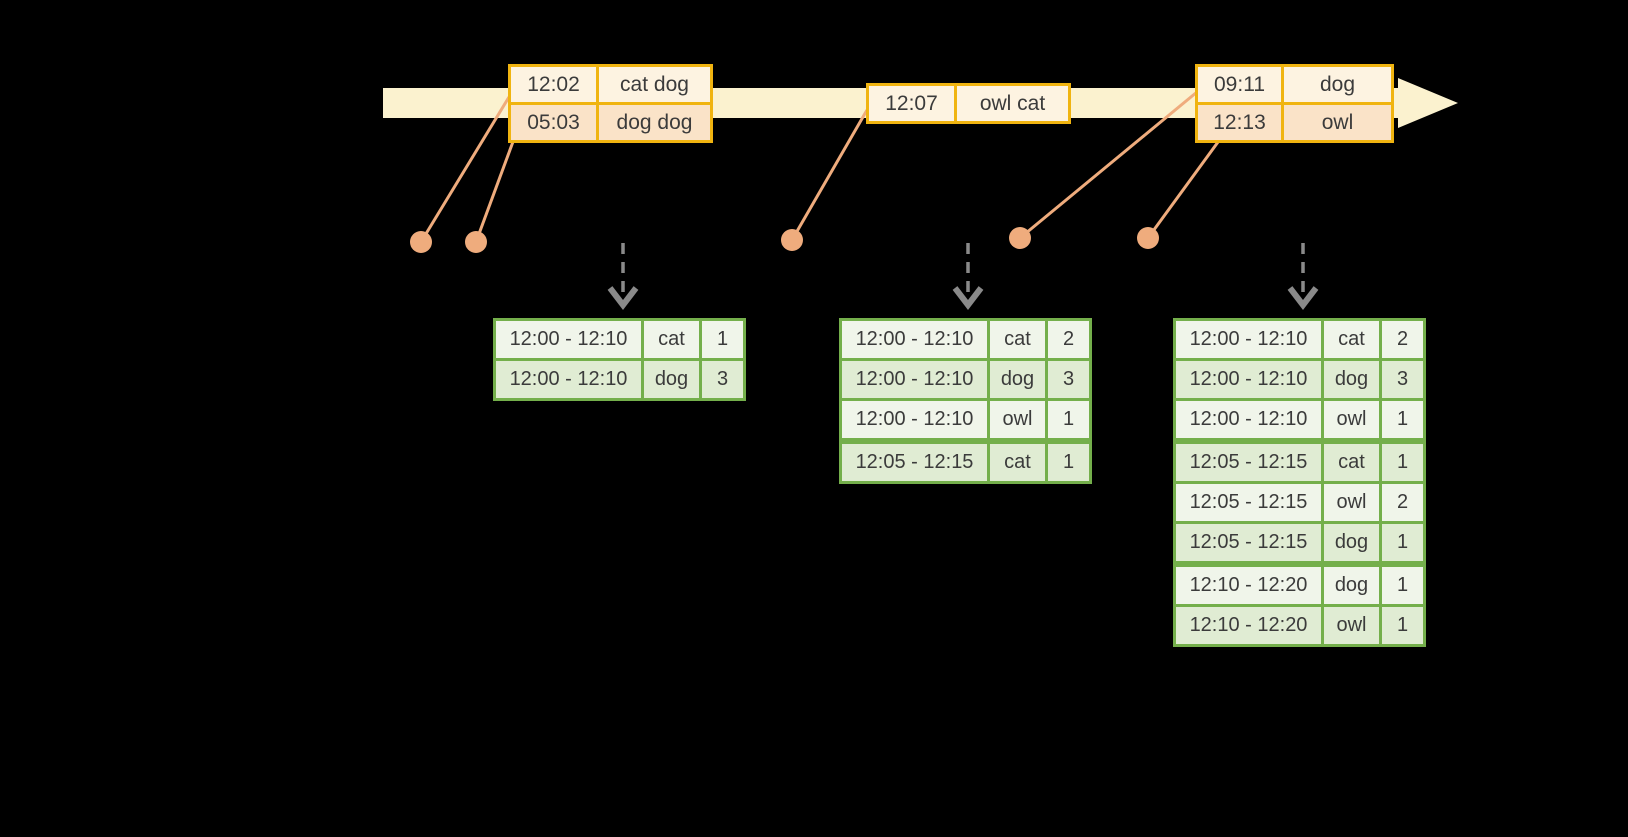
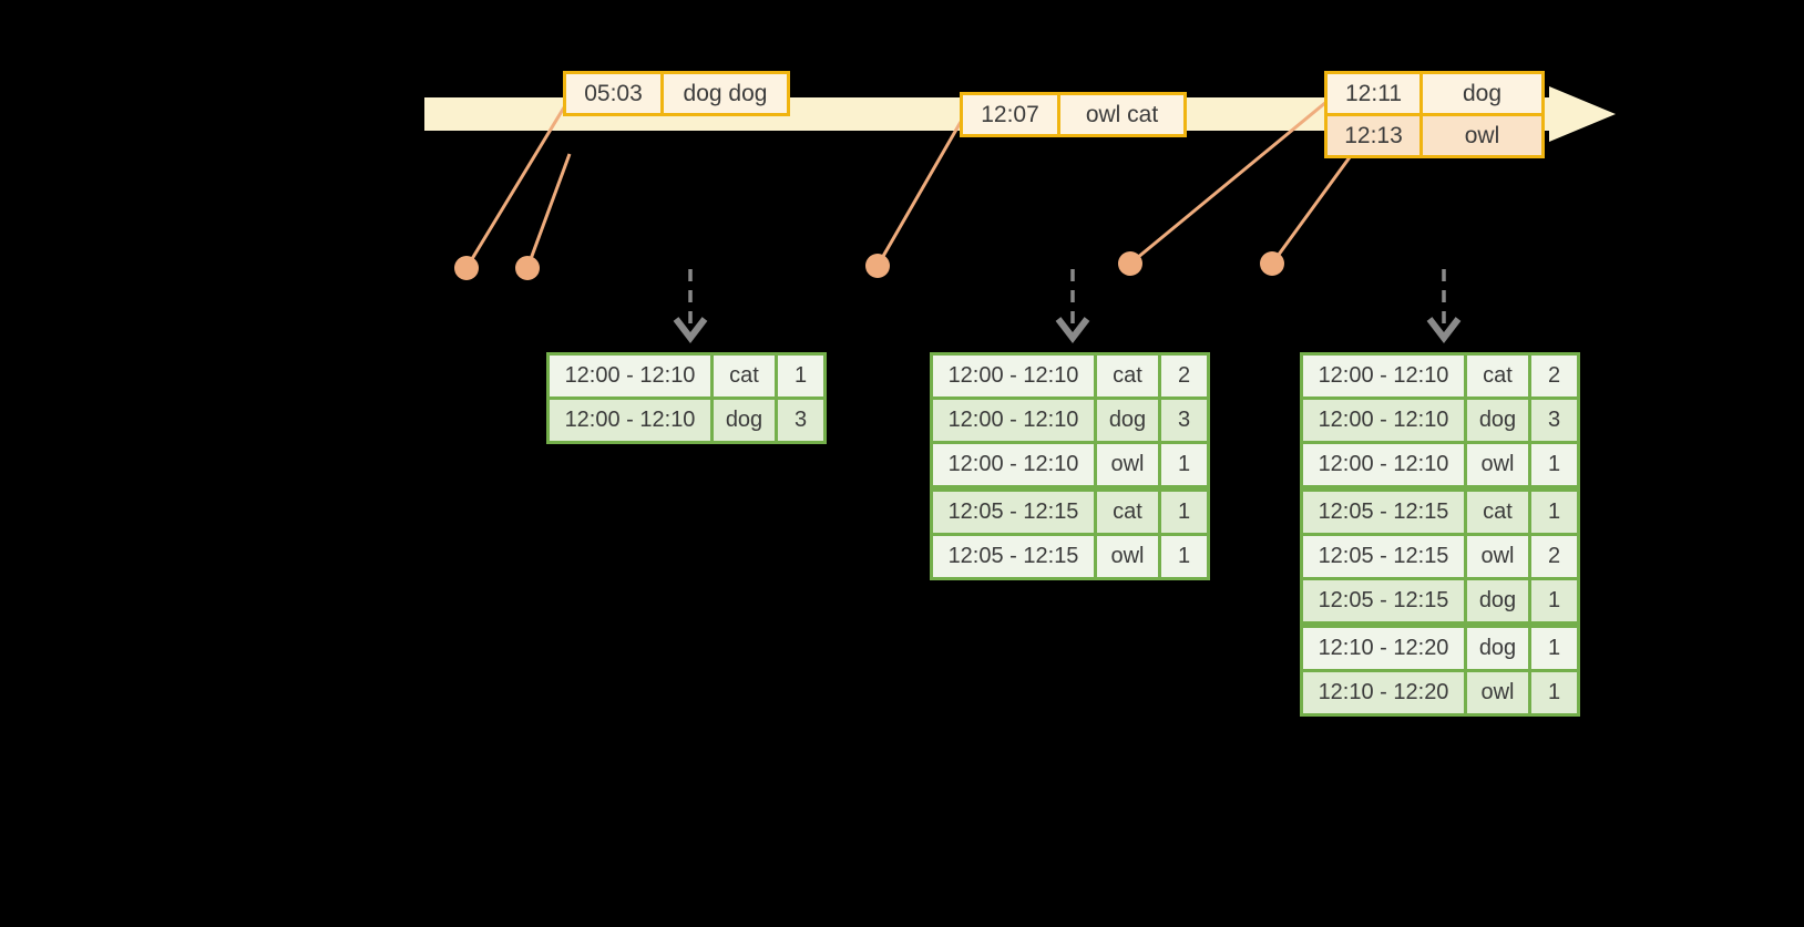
- 12:02	cat dog
  05:03	dog dog
  12:07	owl cat
- 09:11	dog
+ 12:11	dog
  12:13	owl
  12:00 - 12:10	cat	1
  12:00 - 12:10	dog	3
  12:00 - 12:10	cat	2
  12:00 - 12:10	dog	3
  12:00 - 12:10	owl	1
  12:05 - 12:15	cat	1
+ 12:05 - 12:15	owl	1
  12:00 - 12:10	cat	2
  12:00 - 12:10	dog	3
  12:00 - 12:10	owl	1
  12:05 - 12:15	cat	1
  12:05 - 12:15	owl	2
  12:05 - 12:15	dog	1
  12:10 - 12:20	dog	1
  12:10 - 12:20	owl	1
